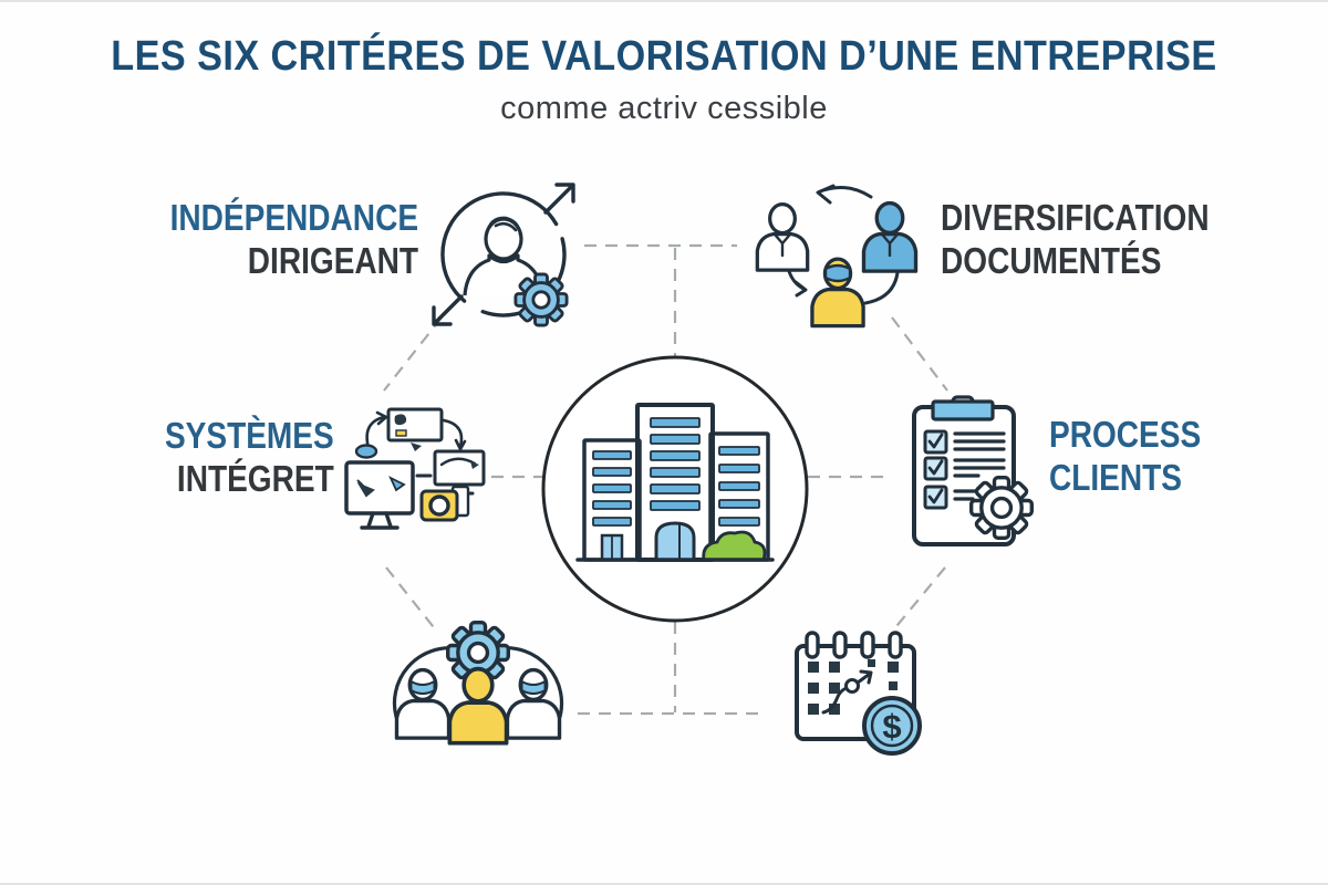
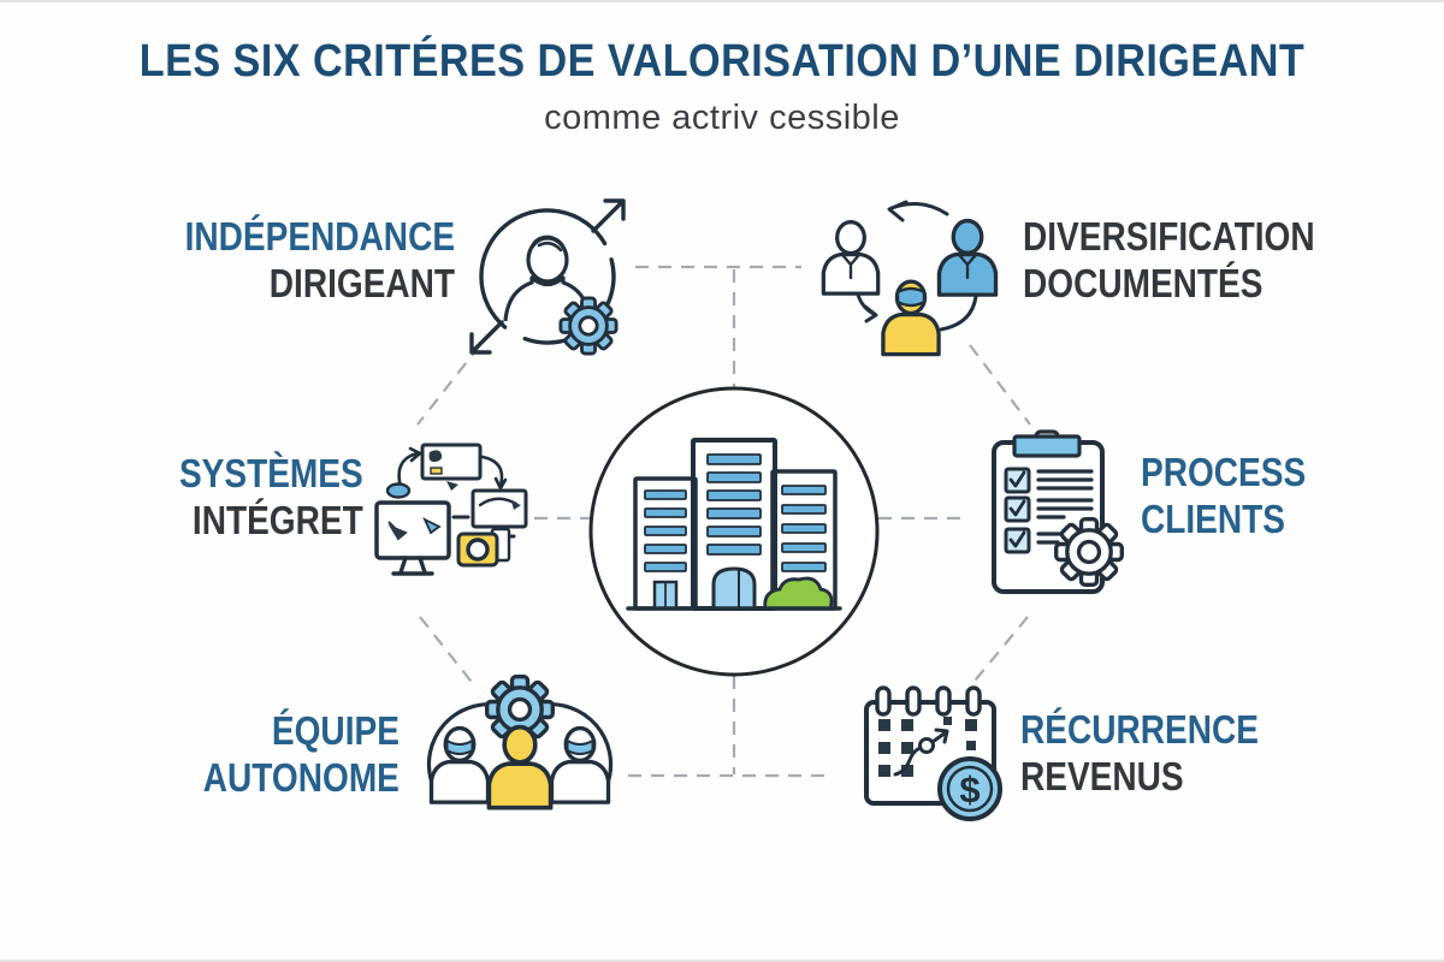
- LES SIX CRITÉRES DE VALORISATION D’UNE ENTREPRISE
+ LES SIX CRITÉRES DE VALORISATION D’UNE DIRIGEANT
  comme actriv cessible
  INDÉPENDANCE
  DIRIGEANT
  DIVERSIFICATION
  DOCUMENTÉS
  SYSTÈMES
  INTÉGRET
  PROCESS
  CLIENTS
+ ÉQUIPE
+ AUTONOME
+ RÉCURRENCE
+ REVENUS
  $
